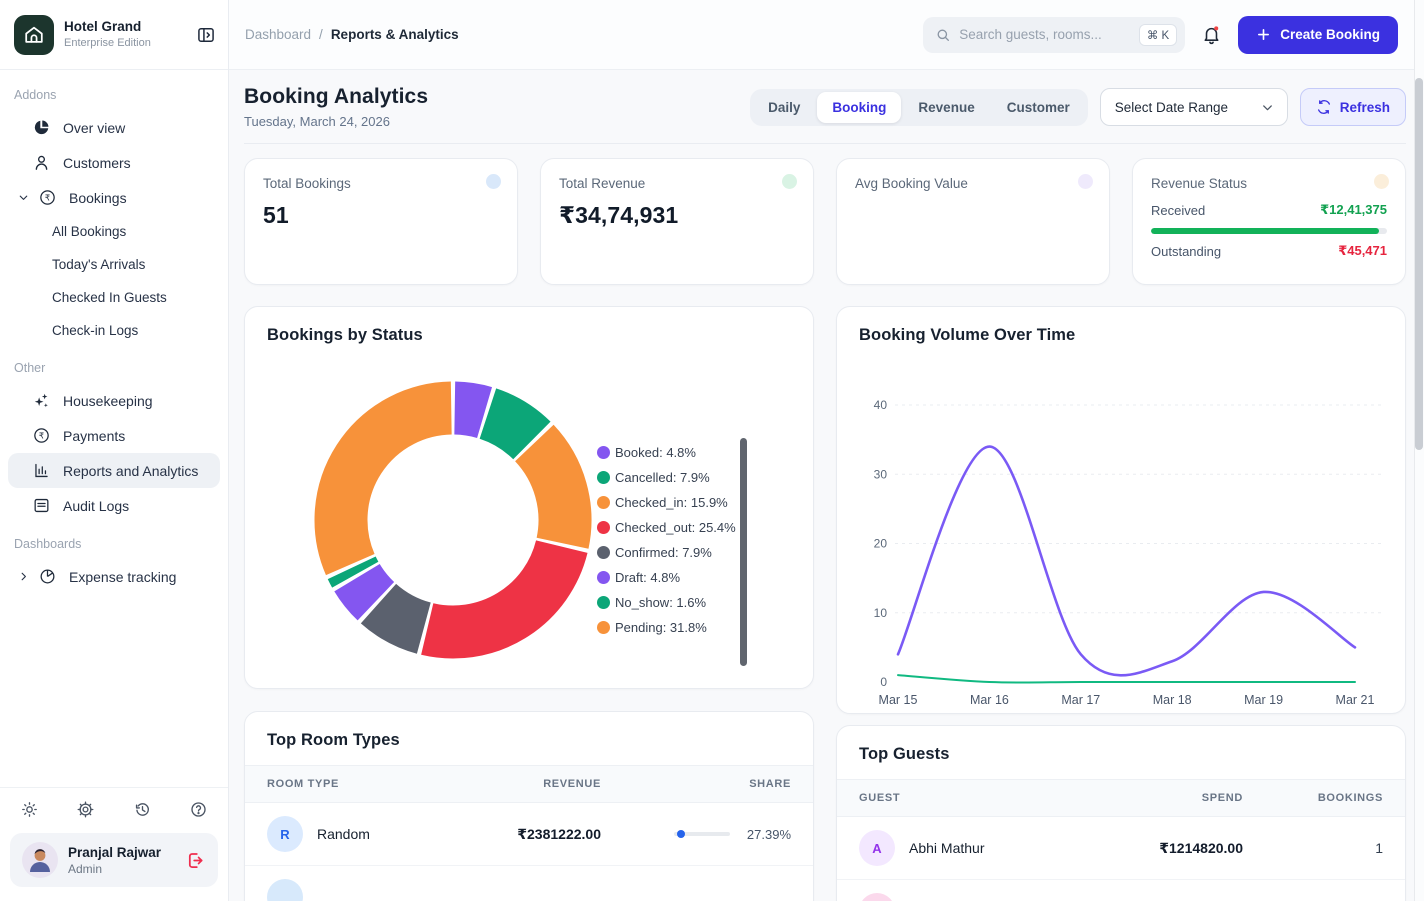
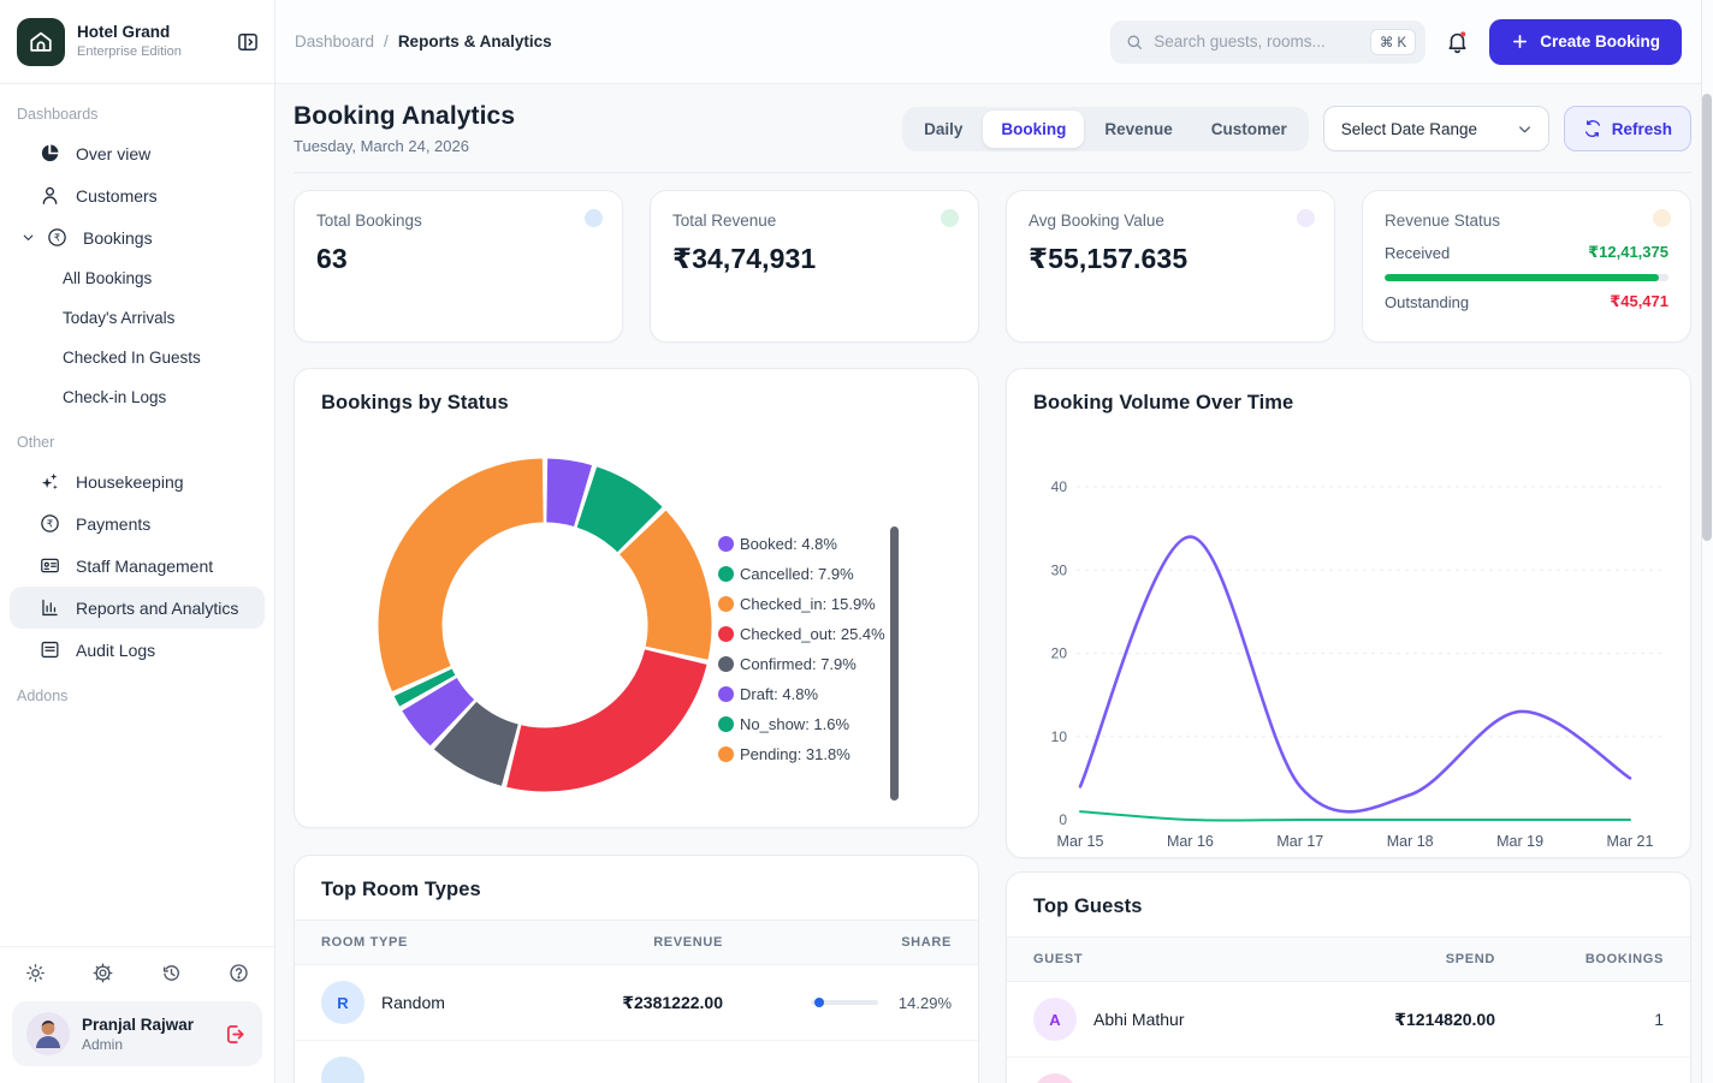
  Hotel Grand
  Enterprise Edition
- Addons
+ Dashboards
  Over view
  Customers
  ₹
  Bookings
  All Bookings
  Today's Arrivals
  Checked In Guests
  Check-in Logs
  Other
  Housekeeping
  ₹
  Payments
+ Staff Management
  Reports and Analytics
  Audit Logs
- Dashboards
+ Addons
- Expense tracking
  Pranjal Rajwar
  Admin
  Dashboard
  /
  Reports & Analytics
  Search guests, rooms...
  ⌘ K
  Create Booking
  Booking Analytics
  Tuesday, March 24, 2026
  Daily
  Booking
  Revenue
  Customer
  Select Date Range
  Refresh
  Total Bookings
- 51
+ 63
  Total Revenue
  ₹34,74,931
  Avg Booking Value
+ ₹55,157.635
  Revenue Status
  Received
  ₹12,41,375
  Outstanding
  ₹45,471
  Bookings by Status
  Booked: 4.8%
  Cancelled: 7.9%
  Checked_in: 15.9%
  Checked_out: 25.4%
  Confirmed: 7.9%
  Draft: 4.8%
  No_show: 1.6%
  Pending: 31.8%
  Top Room Types
  ROOM TYPE
  REVENUE
  SHARE
  R
  Random
  ₹2381222.00
- 27.39%
+ 14.29%
  Booking Volume Over Time
  0
  10
  20
  30
  40
  Mar 15
  Mar 16
  Mar 17
  Mar 18
  Mar 19
  Mar 21
  Top Guests
  GUEST
  SPEND
  BOOKINGS
  A
  Abhi Mathur
  ₹1214820.00
  1
